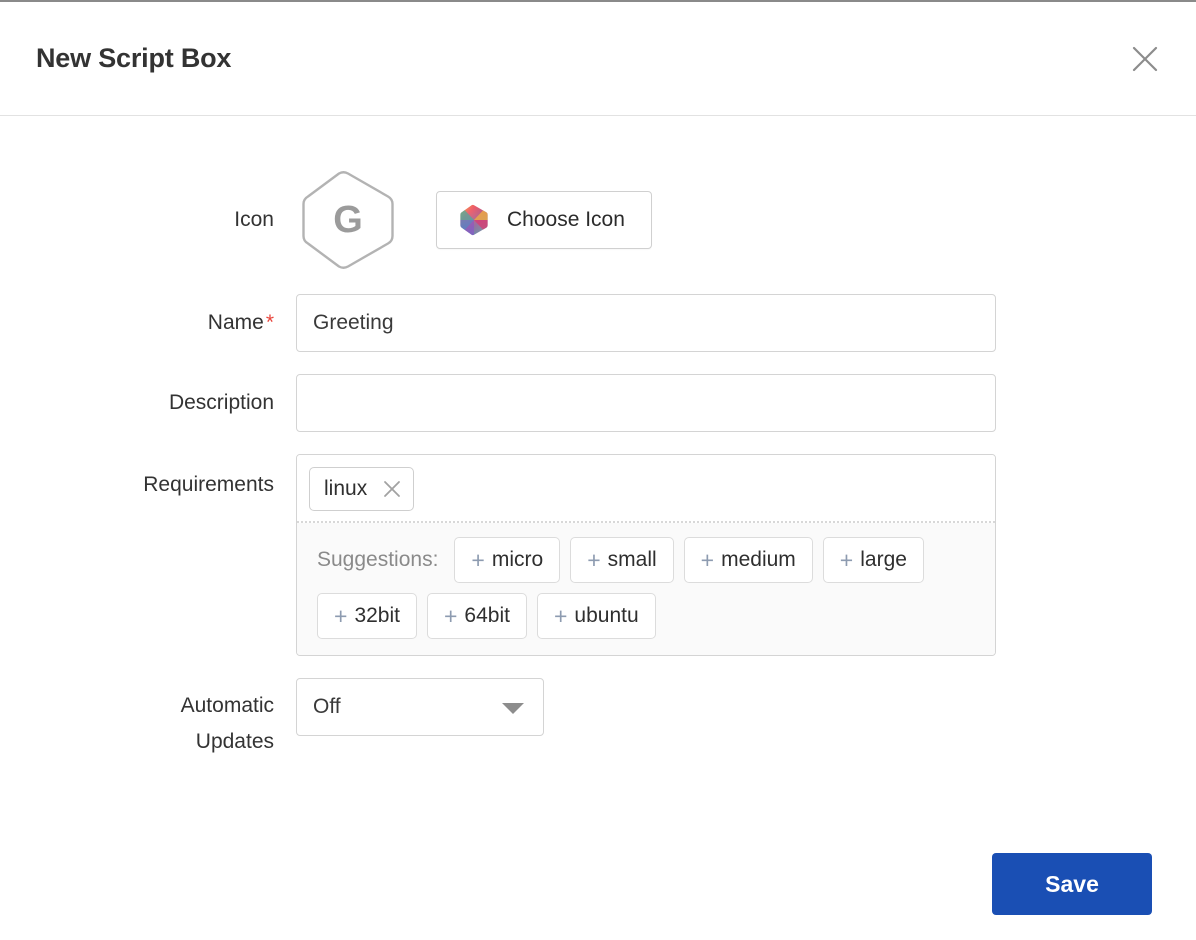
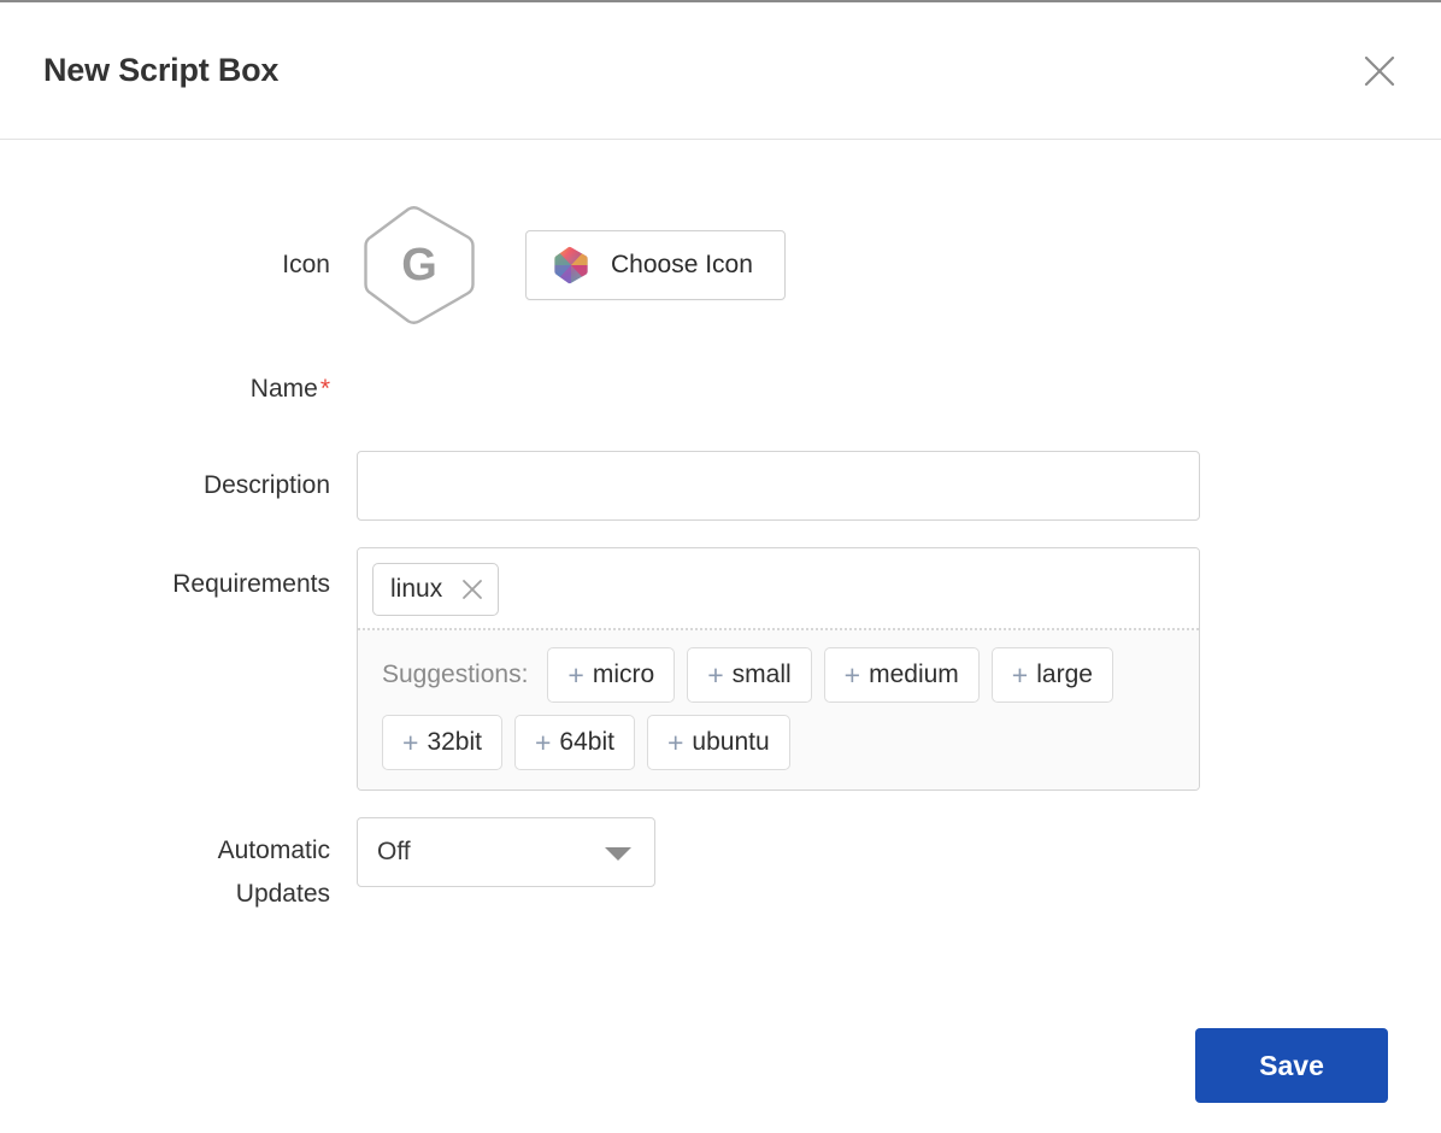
  New Script Box
  Icon
  G
  Choose Icon
  Name*
- Greeting
  Description
  Requirements
  linux
  Suggestions:
  +
  micro
  +
  small
  +
  medium
  +
  large
  +
  32bit
  +
  64bit
  +
  ubuntu
  Automatic
  Updates
  Off
  Save
